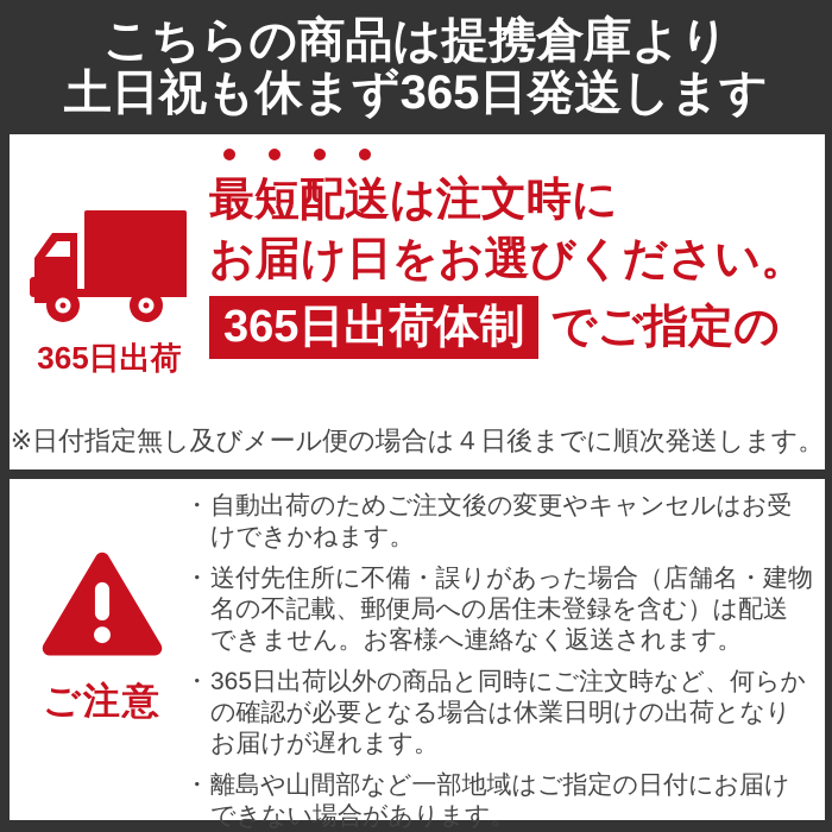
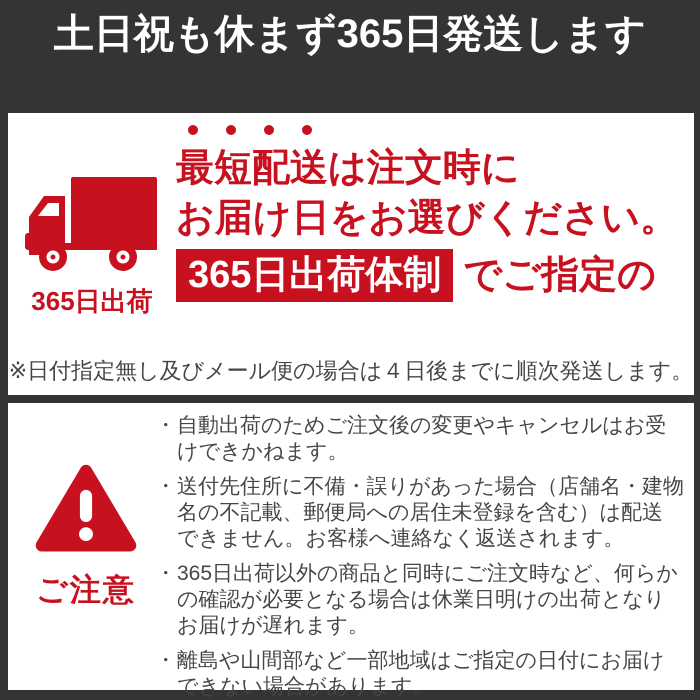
- こちらの商品は提携倉庫より
  土日祝も休まず365日発送します
  365日出荷
  最短配送は注文時に
  お届け日をお選びください。
  365日出荷体制 でご指定の
  ※日付指定無し及びメール便の場合は４日後までに順次発送します。
  ご注意
  ・
  自動出荷のためご注文後の変更やキャンセルはお受けできかねます。
  ・
  送付先住所に不備・誤りがあった場合（店舗名・建物名の不記載、郵便局への居住未登録を含む）は配送できません。お客様へ連絡なく返送されます。
  ・
  365日出荷以外の商品と同時にご注文時など、何らかの確認が必要となる場合は休業日明けの出荷となりお届けが遅れます。
  ・
  離島や山間部など一部地域はご指定の日付にお届けできない場合があります。
